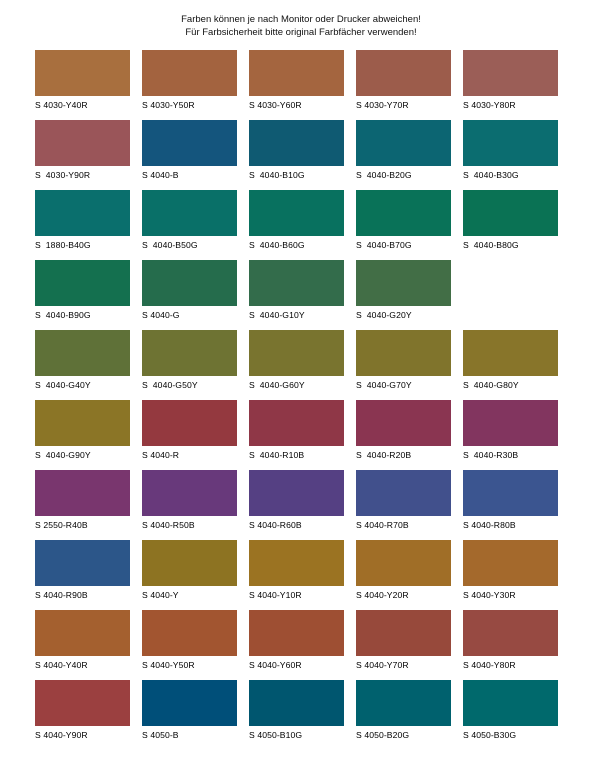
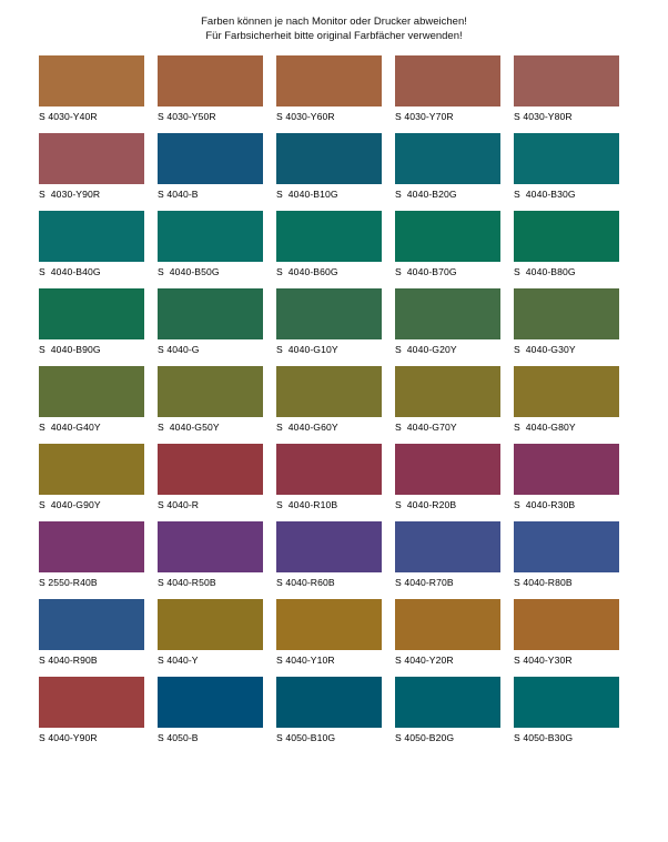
  Farben können je nach Monitor oder Drucker abweichen!
  Für Farbsicherheit bitte original Farbfächer verwenden!
  S 4030-Y40R
  S 4030-Y50R
  S 4030-Y60R
  S 4030-Y70R
  S 4030-Y80R
  S 4030-Y90R
  S 4040-B
  S 4040-B10G
  S 4040-B20G
  S 4040-B30G
- S 1880-B40G
+ S 4040-B40G
  S 4040-B50G
  S 4040-B60G
  S 4040-B70G
  S 4040-B80G
  S 4040-B90G
  S 4040-G
  S 4040-G10Y
  S 4040-G20Y
+ S 4040-G30Y
  S 4040-G40Y
  S 4040-G50Y
  S 4040-G60Y
  S 4040-G70Y
  S 4040-G80Y
  S 4040-G90Y
  S 4040-R
  S 4040-R10B
  S 4040-R20B
  S 4040-R30B
  S 2550-R40B
  S 4040-R50B
  S 4040-R60B
  S 4040-R70B
  S 4040-R80B
  S 4040-R90B
  S 4040-Y
  S 4040-Y10R
  S 4040-Y20R
  S 4040-Y30R
- S 4040-Y40R
- S 4040-Y50R
- S 4040-Y60R
- S 4040-Y70R
- S 4040-Y80R
  S 4040-Y90R
  S 4050-B
  S 4050-B10G
  S 4050-B20G
  S 4050-B30G
